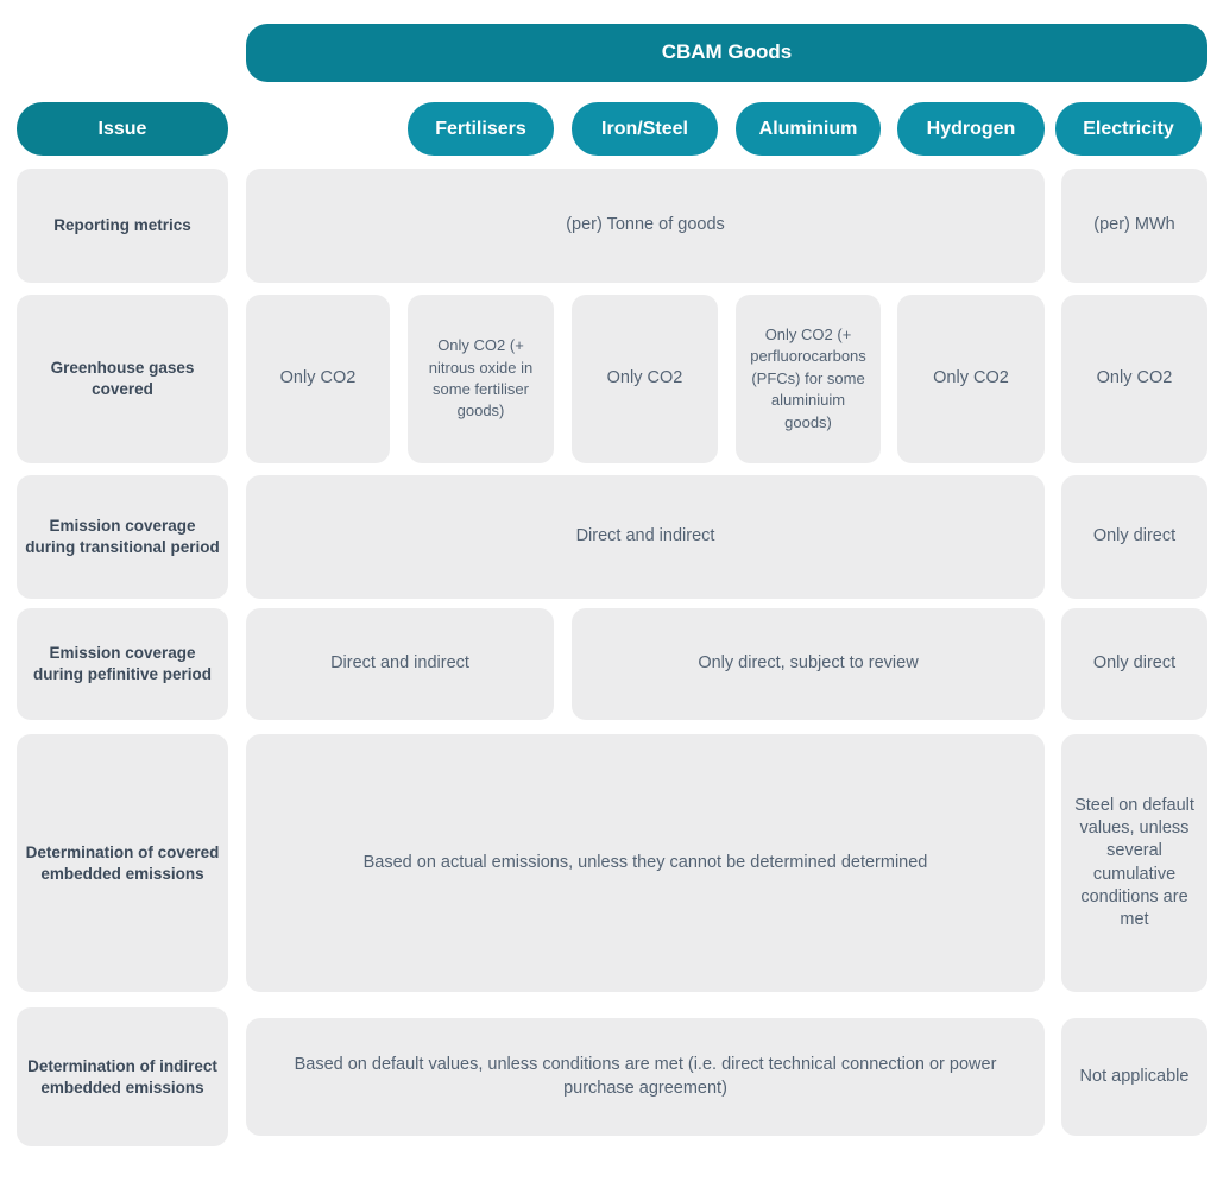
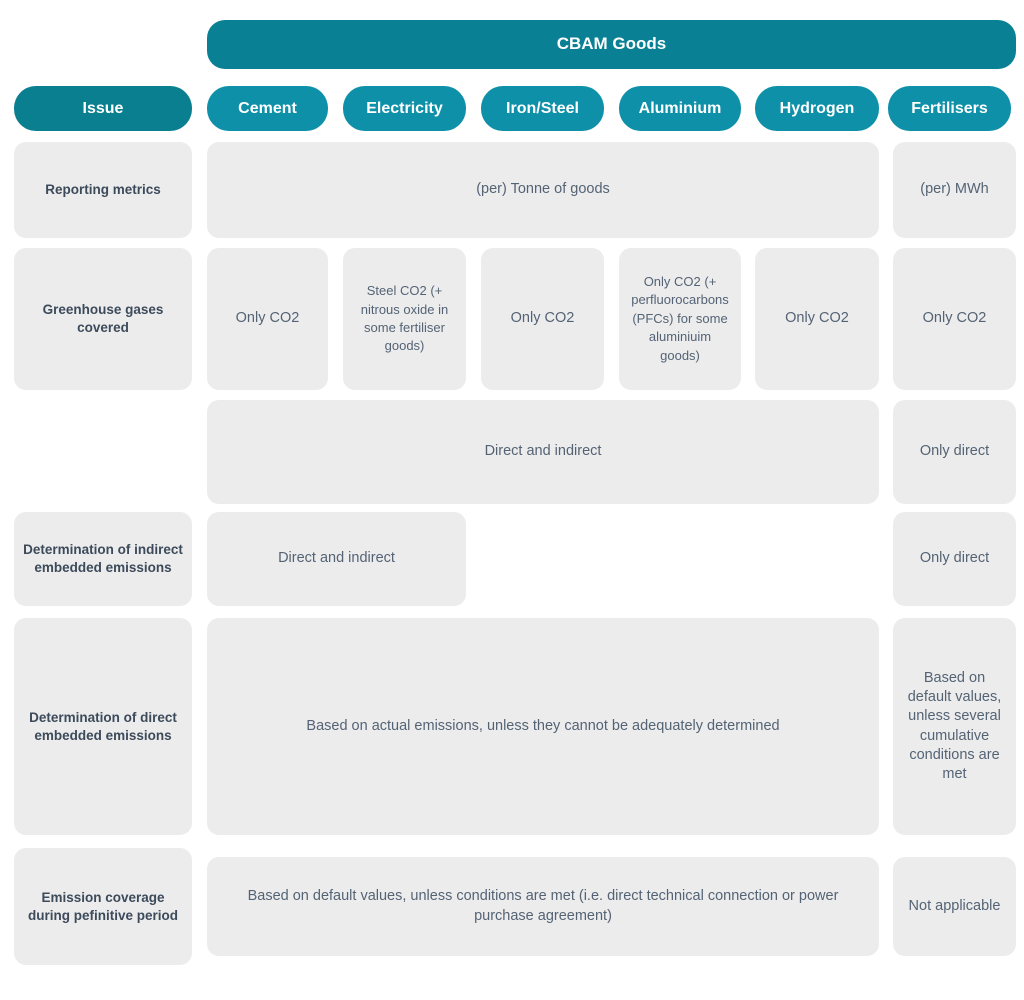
  CBAM Goods
  Issue
+ Cement
- Fertilisers
+ Electricity
  Iron/Steel
  Aluminium
  Hydrogen
- Electricity
+ Fertilisers
  Reporting metrics
  (per) Tonne of goods
  (per) MWh
  Greenhouse gases covered
  Only CO2
- Only CO2 (+ nitrous oxide in some fertiliser goods)
+ Steel CO2 (+ nitrous oxide in some fertiliser goods)
  Only CO2
  Only CO2 (+ perfluorocarbons (PFCs) for some aluminiuim goods)
  Only CO2
  Only CO2
- Emission coverage during transitional period
  Direct and indirect
  Only direct
- Emission coverage during pefinitive period
+ Determination of indirect embedded emissions
  Direct and indirect
- Only direct, subject to review
  Only direct
- Determination of covered embedded emissions
+ Determination of direct embedded emissions
- Based on actual emissions, unless they cannot be determined determined
+ Based on actual emissions, unless they cannot be adequately determined
- Steel on default values, unless several cumulative conditions are met
+ Based on default values, unless several cumulative conditions are met
- Determination of indirect embedded emissions
+ Emission coverage during pefinitive period
  Based on default values, unless conditions are met (i.e. direct technical connection or power purchase agreement)
  Not applicable
